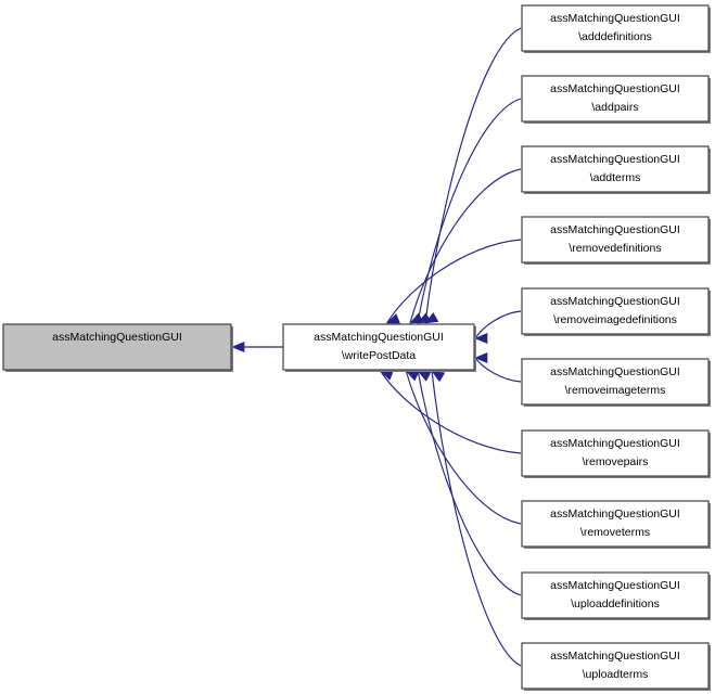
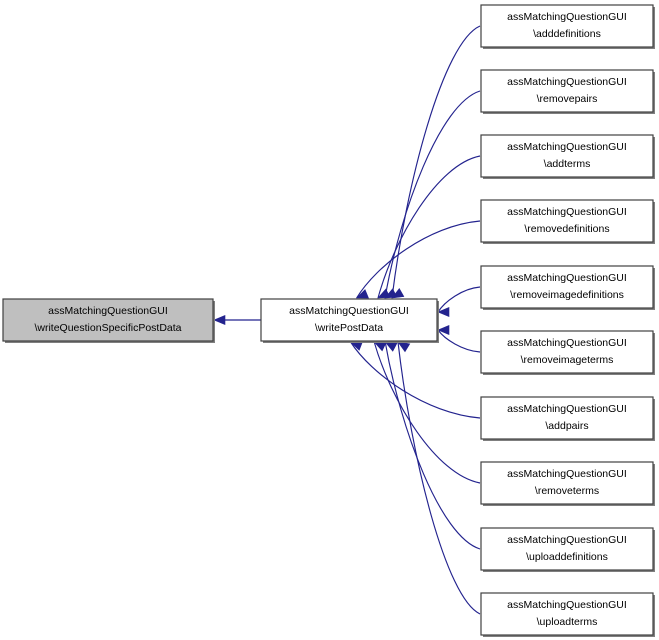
  assMatchingQuestionGUI
  \adddefinitions
  assMatchingQuestionGUI
- \addpairs
+ \removepairs
  assMatchingQuestionGUI
  \addterms
  assMatchingQuestionGUI
  \removedefinitions
  assMatchingQuestionGUI
  \removeimagedefinitions
  assMatchingQuestionGUI
  \removeimageterms
  assMatchingQuestionGUI
- \removepairs
+ \addpairs
  assMatchingQuestionGUI
  \removeterms
  assMatchingQuestionGUI
  \uploaddefinitions
  assMatchingQuestionGUI
  \uploadterms
  assMatchingQuestionGUI
  \writePostData
  assMatchingQuestionGUI
+ \writeQuestionSpecificPostData
